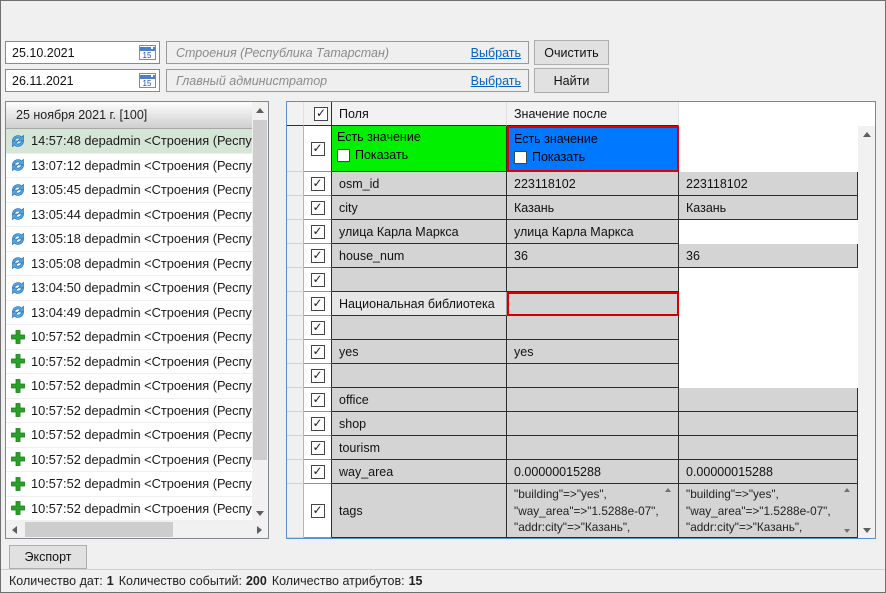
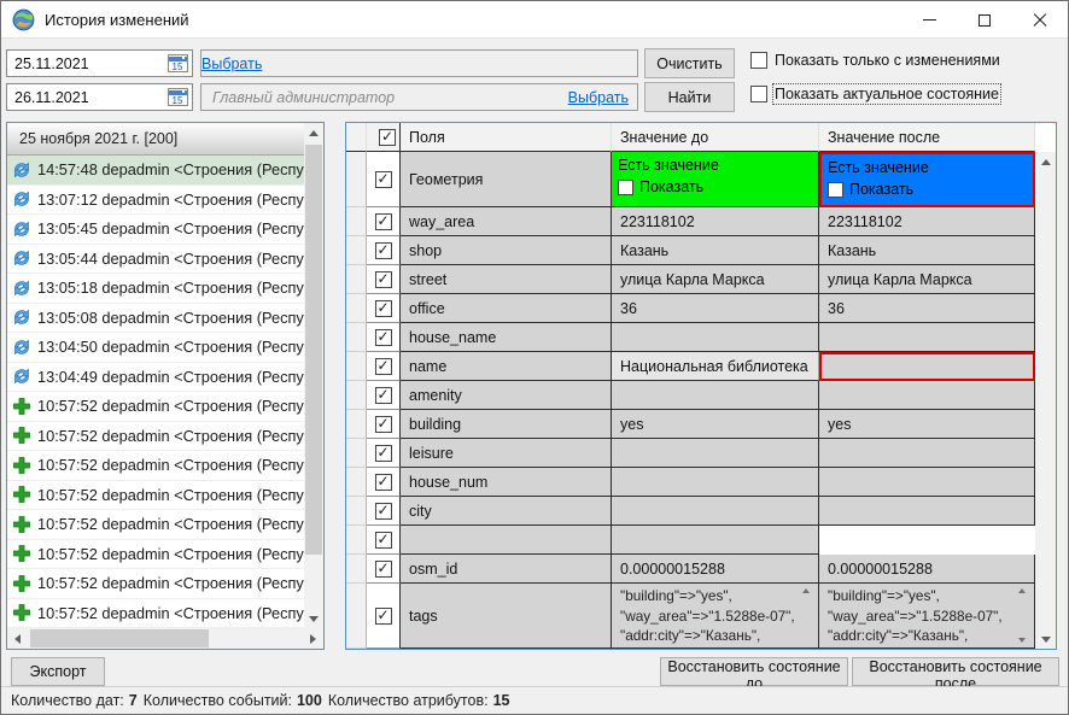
+ История изменений
- 25.10.2021
+ 25.11.2021
  15
  26.11.2021
  15
- Строения (Республика Татарстан)
  Выбрать
  Главный администратор
  Выбрать
  Очистить
  Найти
+ Показать только с изменениями
+ Показать актуальное состояние
- 25 ноября 2021 г. [100]
+ 25 ноября 2021 г. [200]
  14:57:48 depadmin <Строения (Респу
  13:07:12 depadmin <Строения (Респу
  13:05:45 depadmin <Строения (Респу
  13:05:44 depadmin <Строения (Респу
  13:05:18 depadmin <Строения (Респу
  13:05:08 depadmin <Строения (Респу
  13:04:50 depadmin <Строения (Респу
  13:04:49 depadmin <Строения (Респу
  10:57:52 depadmin <Строения (Респу
  10:57:52 depadmin <Строения (Респу
  10:57:52 depadmin <Строения (Респу
  10:57:52 depadmin <Строения (Респу
  10:57:52 depadmin <Строения (Респу
  10:57:52 depadmin <Строения (Респу
  10:57:52 depadmin <Строения (Респу
  10:57:52 depadmin <Строения (Респу
  Поля
+ Значение до
  Значение после
+ Геометрия
  Есть значение
  Показать
  Есть значение
  Показать
- osm_id
+ way_area
  223118102
  223118102
- city
+ shop
  Казань
  Казань
+ street
  улица Карла Маркса
  улица Карла Маркса
- house_num
+ office
  36
  36
+ house_name
+ name
  Национальная библиотека
+ amenity
+ building
  yes
  yes
+ leisure
- office
+ house_num
- shop
+ city
- tourism
- way_area
+ osm_id
  0.00000015288
  0.00000015288
  tags
  "building"=>"yes",
  "way_area"=>"1.5288e-07",
  "addr:city"=>"Казань",
  "building"=>"yes",
  "way_area"=>"1.5288e-07",
  "addr:city"=>"Казань",
  Экспорт
+ Восстановить состояние до
+ Восстановить состояние после
  Количество дат:
- 1
+ 7
  Количество событий:
- 200
+ 100
  Количество атрибутов:
  15
